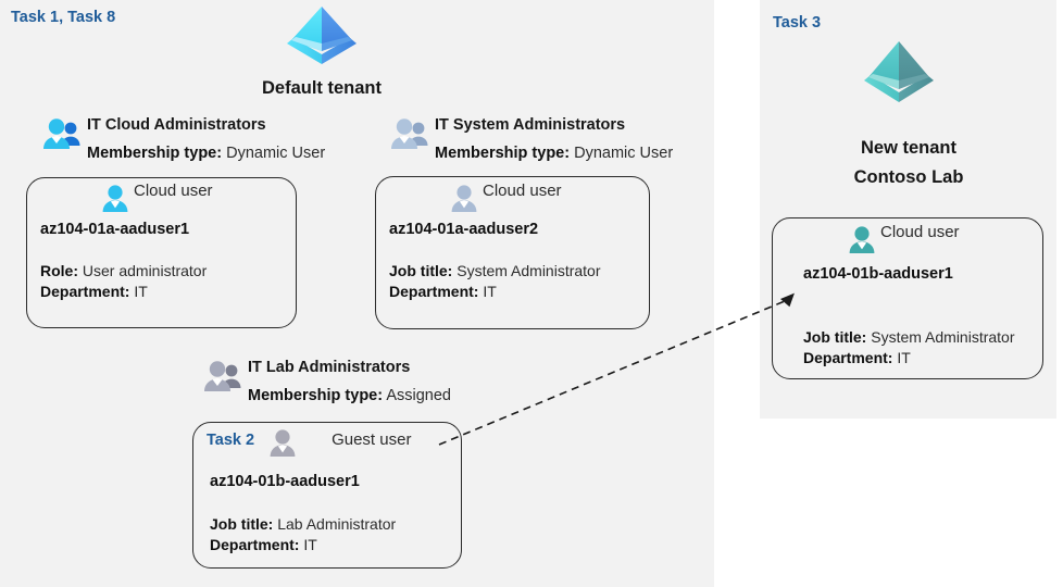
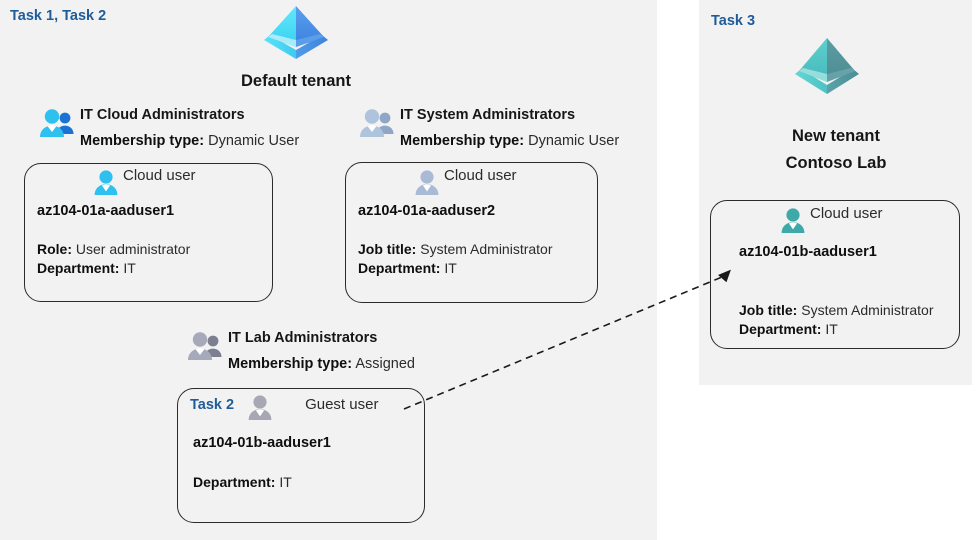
- Task 1, Task 8
+ Task 1, Task 2
  Default tenant
  IT Cloud Administrators
  Membership type: Dynamic User
  Cloud user
  az104-01a-aaduser1
  Role: User administrator
  Department: IT
  IT System Administrators
  Membership type: Dynamic User
  Cloud user
  az104-01a-aaduser2
  Job title: System Administrator
  Department: IT
  IT Lab Administrators
  Membership type: Assigned
  Task 2
  Guest user
  az104-01b-aaduser1
- Job title: Lab Administrator
  Department: IT
  Task 3
  New tenant
  Contoso Lab
  Cloud user
  az104-01b-aaduser1
  Job title: System Administrator
  Department: IT
